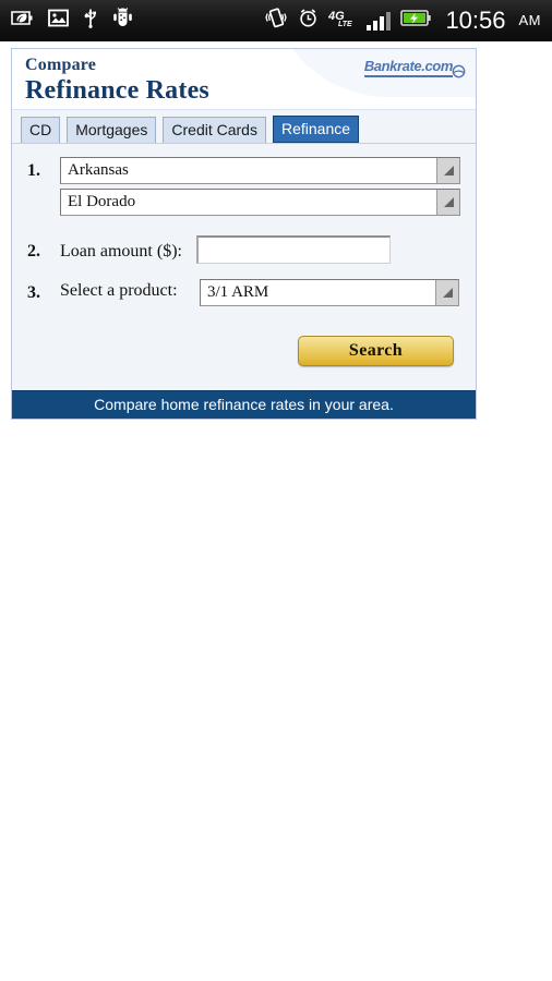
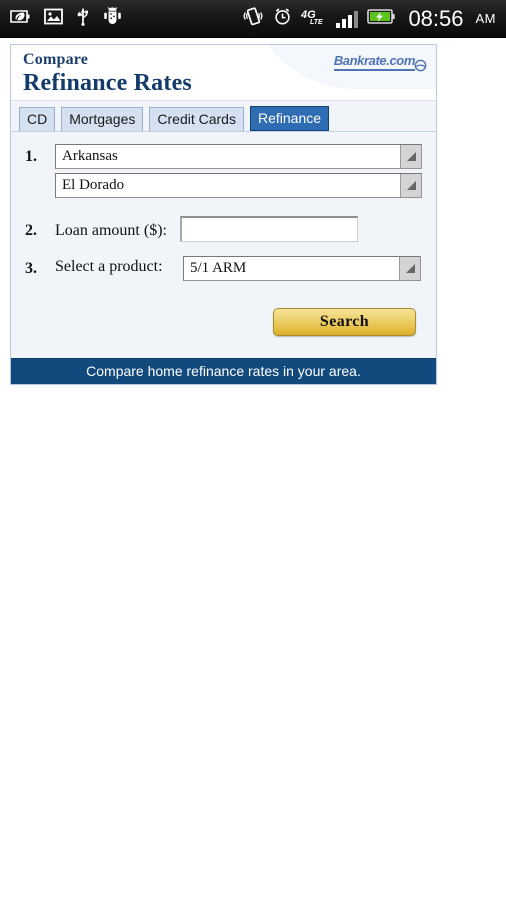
  4G
- 10:56
+ 08:56
  AM
  Compare
  Refinance Rates
  Bankrate.com
  CD
  Mortgages
  Credit Cards
  Refinance
  1.
  Arkansas
  El Dorado
  2.
  Loan amount ($):
  3.
  Select a product:
- 3/1 ARM
+ 5/1 ARM
  Search
  Compare home refinance rates in your area.
